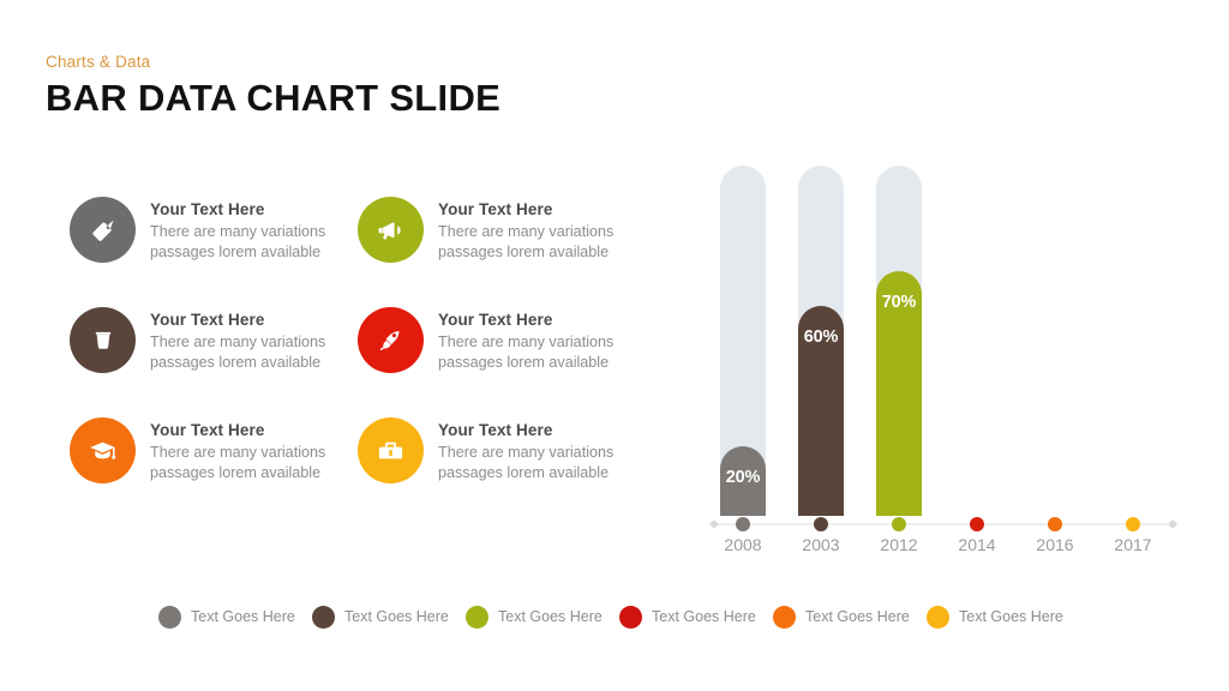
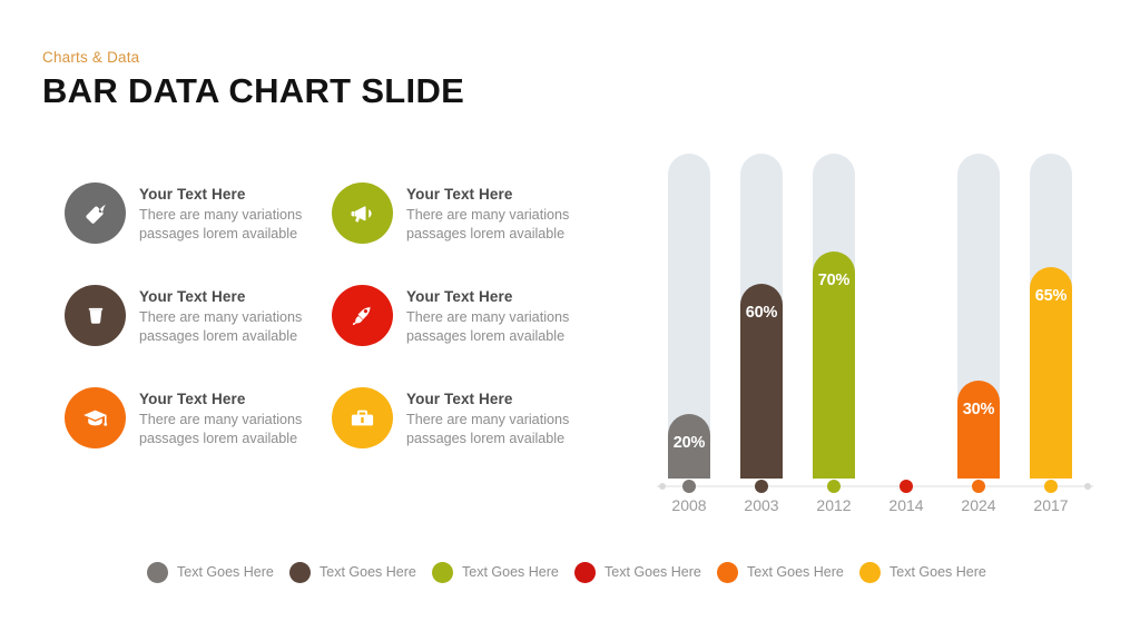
  Charts & Data
  BAR DATA CHART SLIDE
  Your Text Here
  There are many variations
  passages lorem available
  Your Text Here
  There are many variations
  passages lorem available
  Your Text Here
  There are many variations
  passages lorem available
  Your Text Here
  There are many variations
  passages lorem available
  Your Text Here
  There are many variations
  passages lorem available
  Your Text Here
  There are many variations
  passages lorem available
  20%
  60%
  70%
+ 30%
+ 65%
  2008
  2003
  2012
  2014
- 2016
+ 2024
  2017
  Text Goes Here
  Text Goes Here
  Text Goes Here
  Text Goes Here
  Text Goes Here
  Text Goes Here
